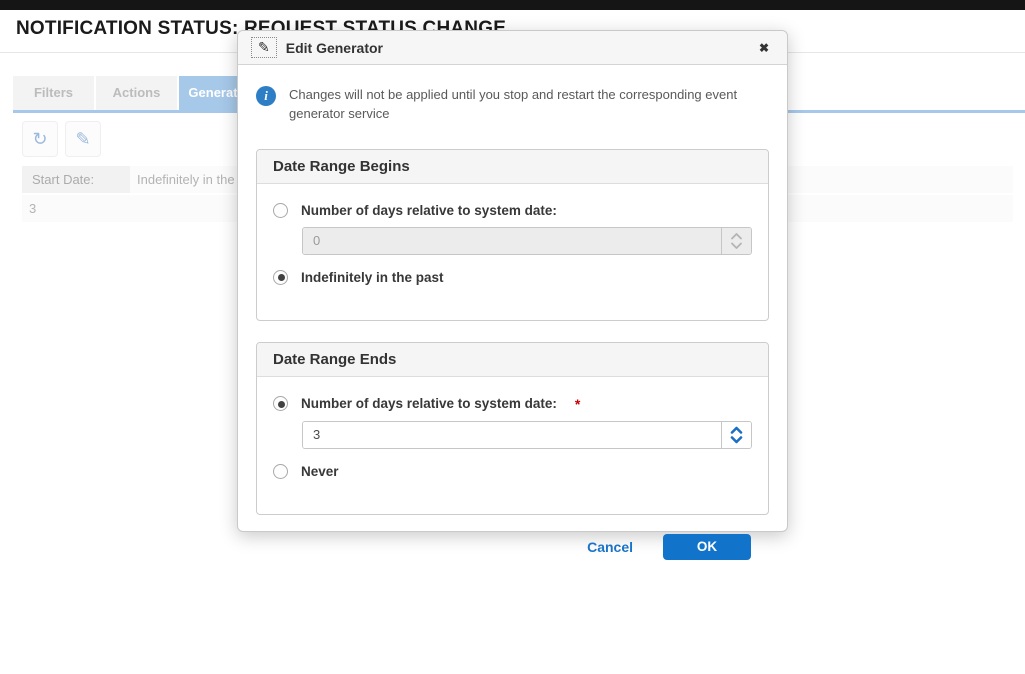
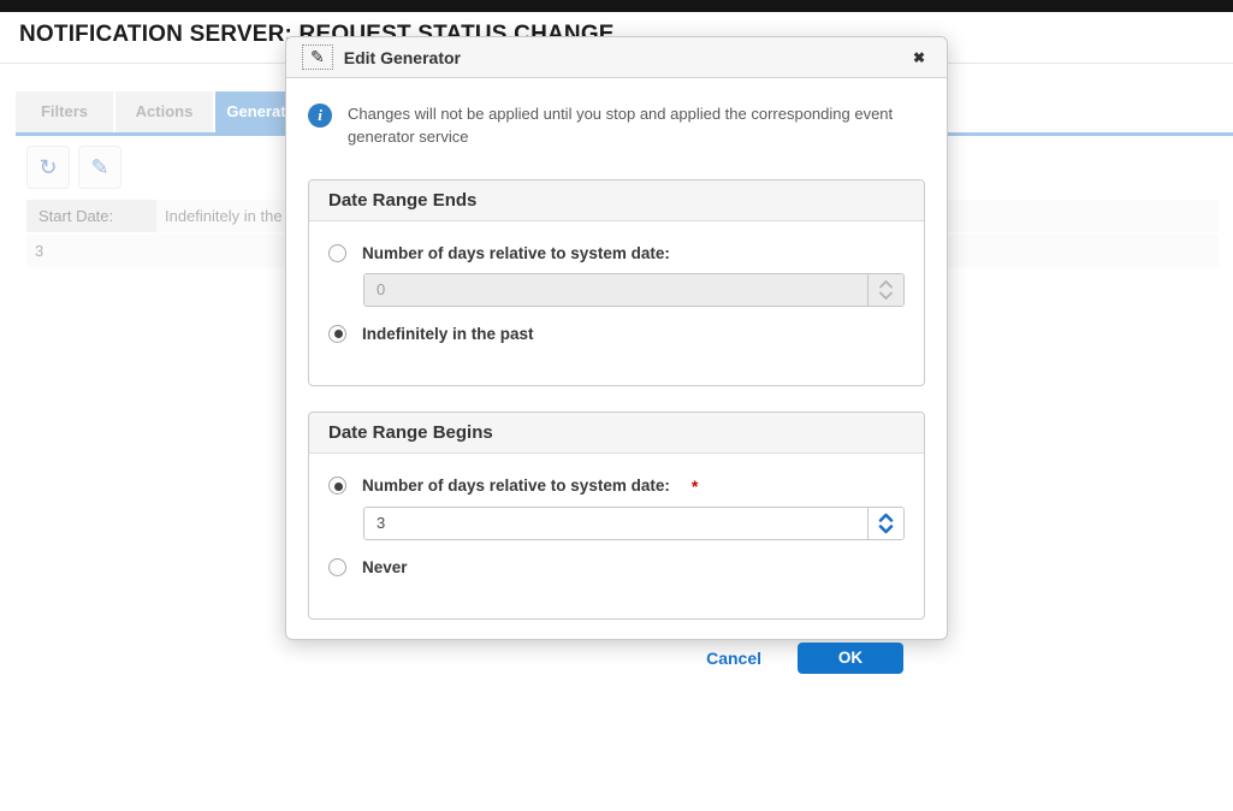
- NOTIFICATION STATUS: REQUEST STATUS CHANGE
+ NOTIFICATION SERVER: REQUEST STATUS CHANGE
  Filters
  Actions
  Generat
  ↻
  ✎
  Start Date:
  Indefinitely in the
  3
  ✎
  Edit Generator
  ✖
  i
- Changes will not be applied until you stop and restart the corresponding event generator service
+ Changes will not be applied until you stop and applied the corresponding event generator service
- Date Range Begins
+ Date Range Ends
  Number of days relative to system date:
  0
  Indefinitely in the past
- Date Range Ends
+ Date Range Begins
  Number of days relative to system date:
  *
  3
  Never
  Cancel
  OK
